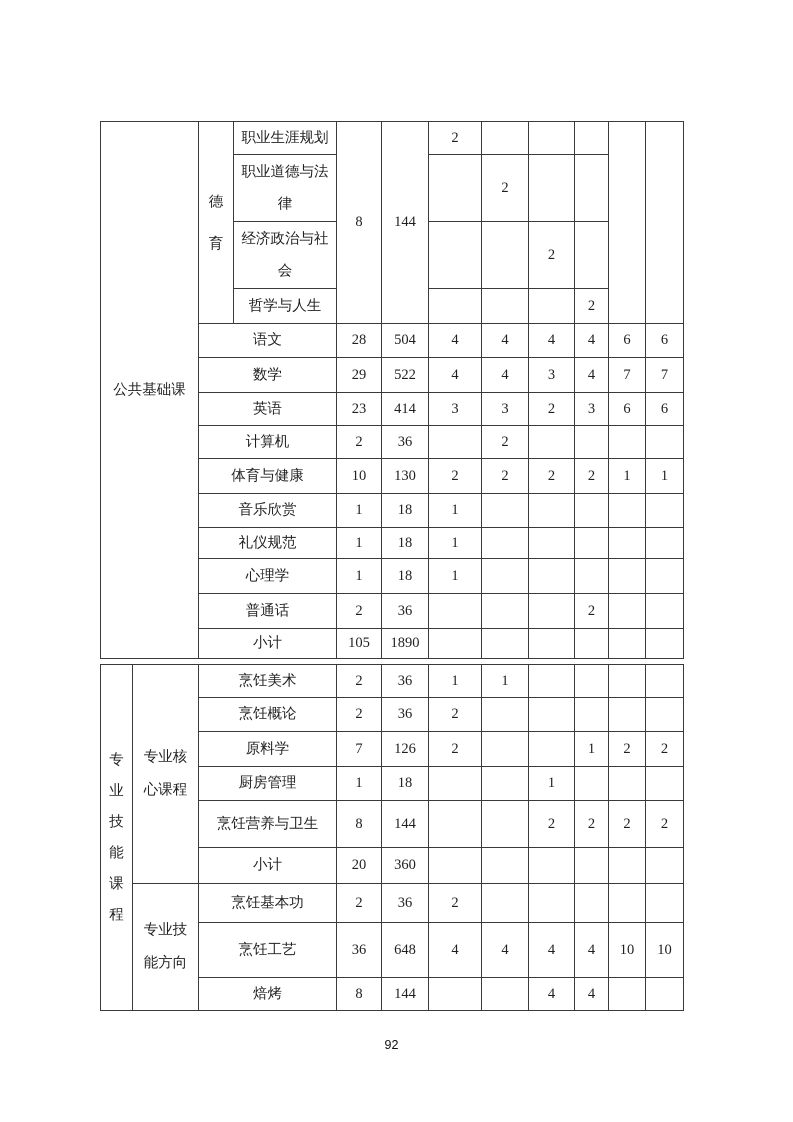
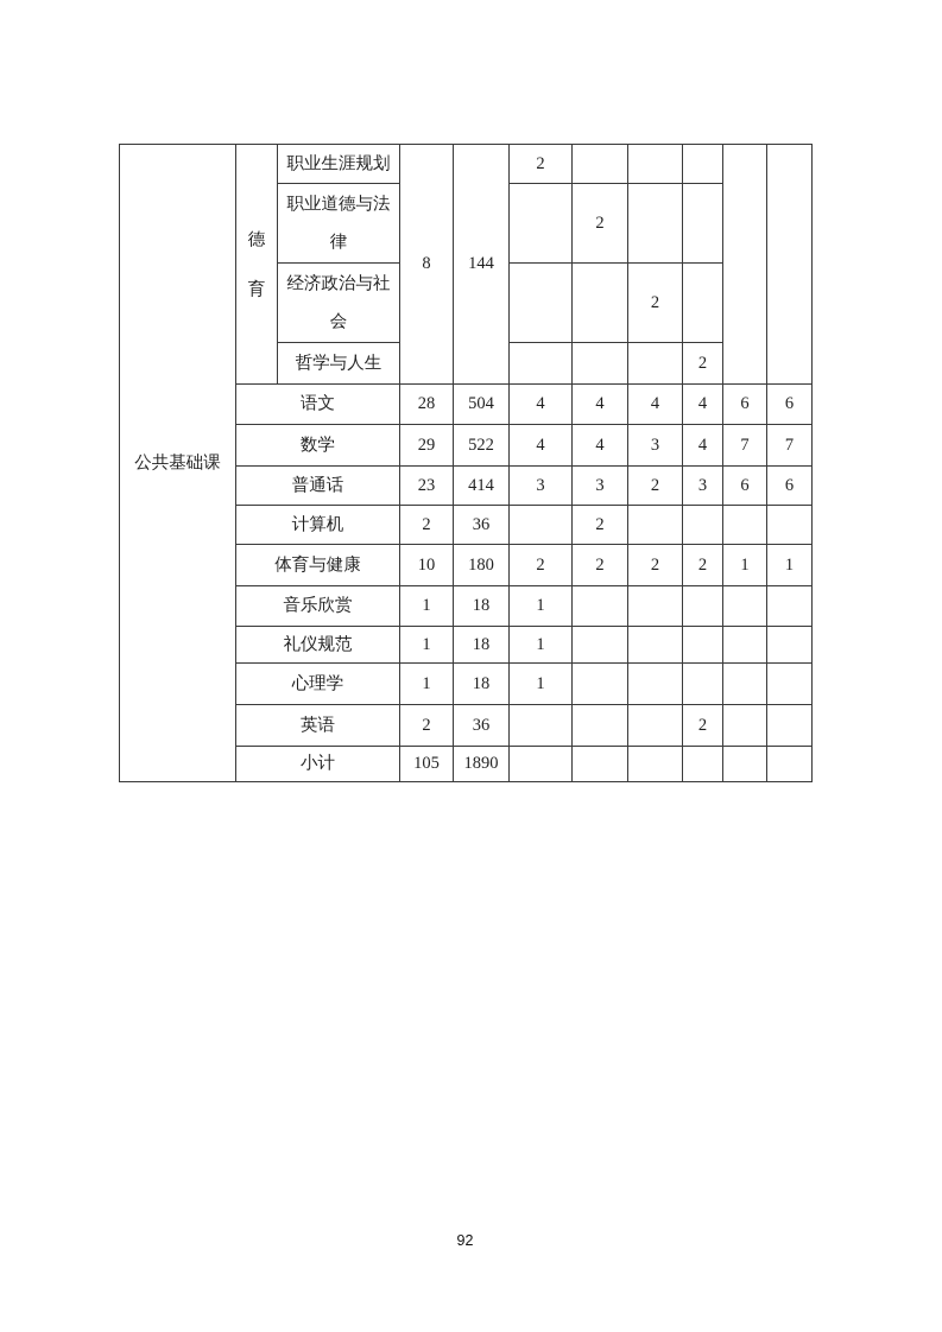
  公共基础课	德育	职业生涯规划	8	144	2
  职业道德与法律		2
  经济政治与社会			2
  哲学与人生				2
  语文	28	504	4	4	4	4	6	6
  数学	29	522	4	4	3	4	7	7
- 英语	23	414	3	3	2	3	6	6
+ 普通话	23	414	3	3	2	3	6	6
  计算机	2	36		2
- 体育与健康	10	130	2	2	2	2	1	1
+ 体育与健康	10	180	2	2	2	2	1	1
  音乐欣赏	1	18	1
  礼仪规范	1	18	1
  心理学	1	18	1
- 普通话	2	36				2
+ 英语	2	36				2
  小计	105	1890
- 专业技能课程	专业核心课程	烹饪美术	2	36	1	1
- 烹饪概论	2	36	2
- 原料学	7	126	2			1	2	2
- 厨房管理	1	18			1
- 烹饪营养与卫生	8	144			2	2	2	2
- 小计	20	360
- 专业技能方向	烹饪基本功	2	36	2
- 烹饪工艺	36	648	4	4	4	4	10	10
- 焙烤	8	144			4	4
  92
